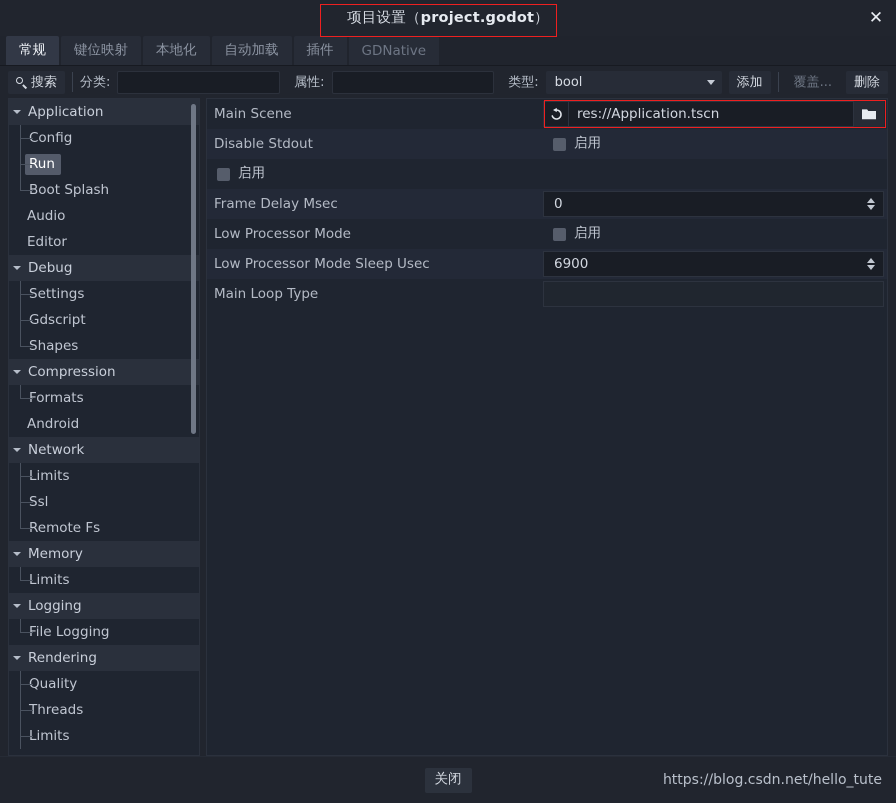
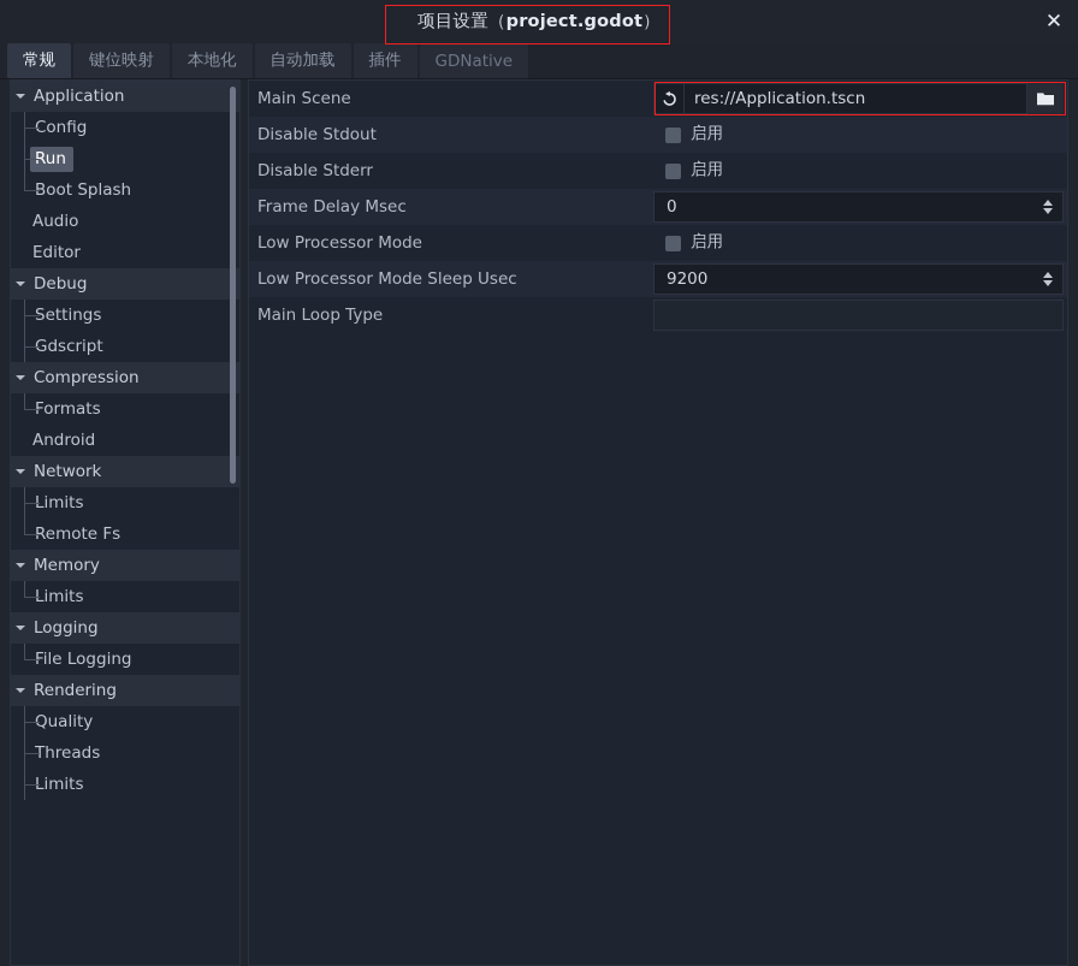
  项目设置（project.godot）
  ✕
  常规
  键位映射
  本地化
  自动加载
  插件
  GDNative
- 搜索
- 分类:
- 属性:
- 类型:
- bool
- 添加
- 覆盖...
- 删除
  Application
  Config
  Run
  Boot Splash
  Audio
  Editor
  Debug
  Settings
  Gdscript
- Shapes
  Compression
  ormats
  Android
  Network
  imits
- Ssl
  Remote Fs
  Memory
  imits
  Logging
  ile Logging
  Rendering
  Quality
  Threads
  imits
  Main Scene
  res://Application.tscn
  Disable Stdout
  启用
+ Disable Stderr
  启用
  Frame Delay Msec
  0
  Low Processor Mode
  启用
  Low Processor Mode Sleep Usec
- 6900
+ 9200
  Main Loop Type
- 关闭
- https://blog.csdn.net/hello_tute
